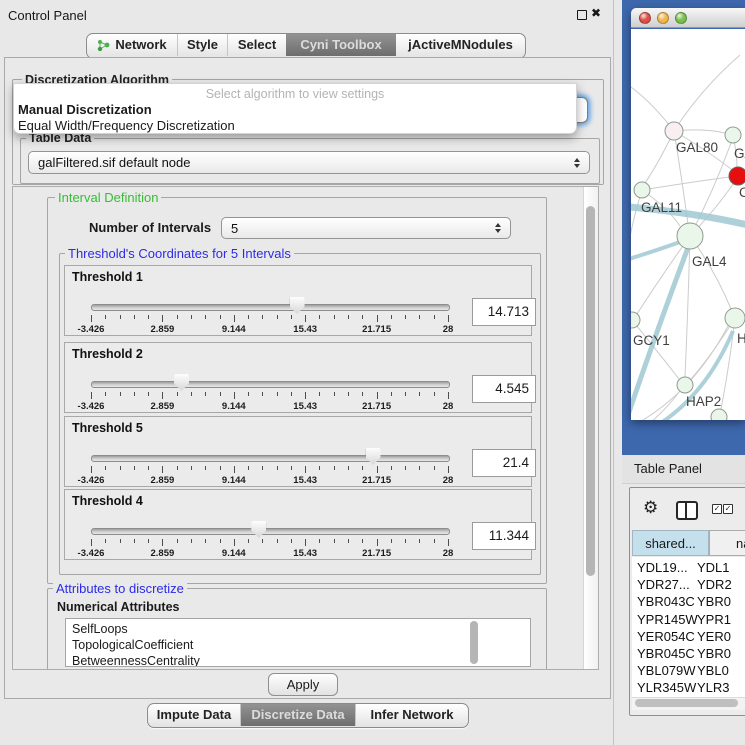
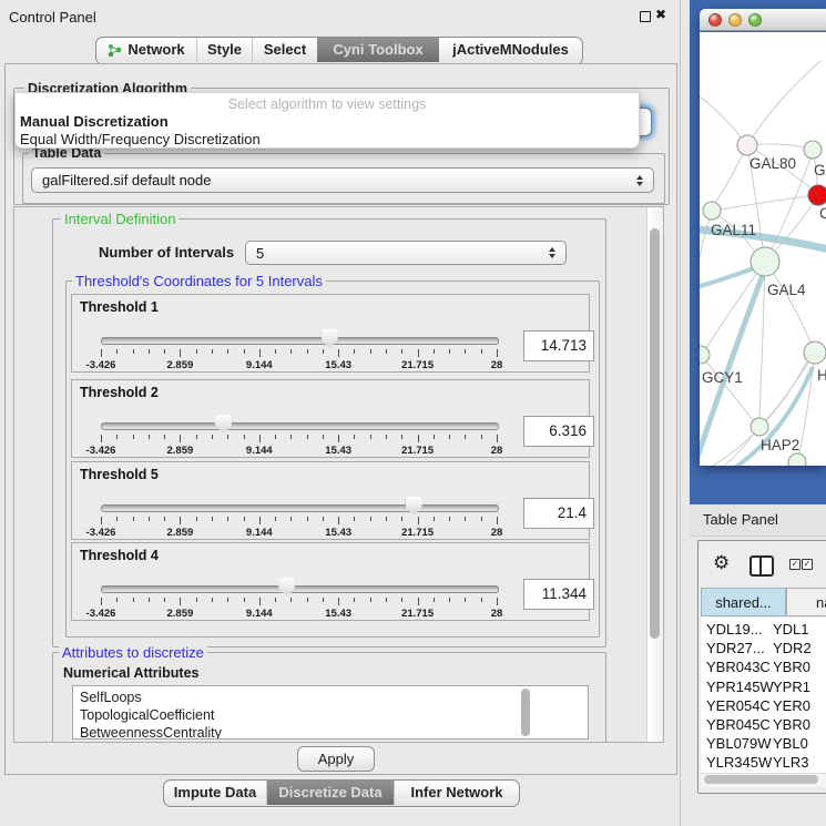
  Control Panel
  ✖
  Network
  Style
  Select
  Cyni Toolbox
  jActiveMNodules
  Discretization Algorithm
  Table Data
  galFiltered.sif default node
  Interval Definition
  Number of Intervals
  5
  Threshold's Coordinates for 5 Intervals
  Threshold 1
  -3.426
  2.859
  9.144
  15.43
  21.715
  28
  14.713
  Threshold 2
  -3.426
  2.859
  9.144
  15.43
  21.715
  28
- 4.545
+ 6.316
  Threshold 5
  -3.426
  2.859
  9.144
  15.43
  21.715
  28
  21.4
  Threshold 4
  -3.426
  2.859
  9.144
  15.43
  21.715
  28
  11.344
  Attributes to discretize
  Numerical Attributes
  SelfLoops
  TopologicalCoefficient
  BetweennessCentrality
  Apply
  Impute Data
  Discretize Data
  Infer Network
  Select algorithm to view settings
  Manual Discretization
  Equal Width/Frequency Discretization
  GAL80
  C
  GAL11
  GAL4
  GCY1
  H
  HAP2
  Table Panel
  ⚙
  ✓
  ✓
  shared...
  YDL19...
  YDL1
  YDR27...
  YDR2
  YBR043C
  YBR0
  YPR145W
  YPR1
  YER054C
  YER0
  YBR045C
  YBR0
  YBL079W
  YBL0
  YLR345W
  YLR3
